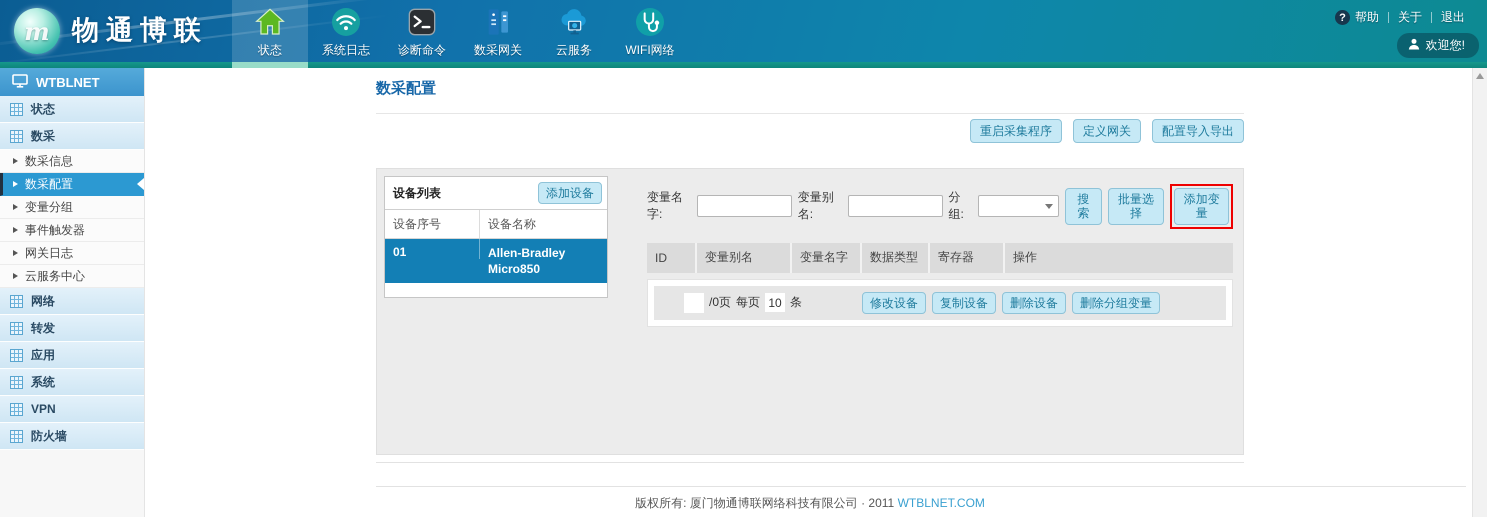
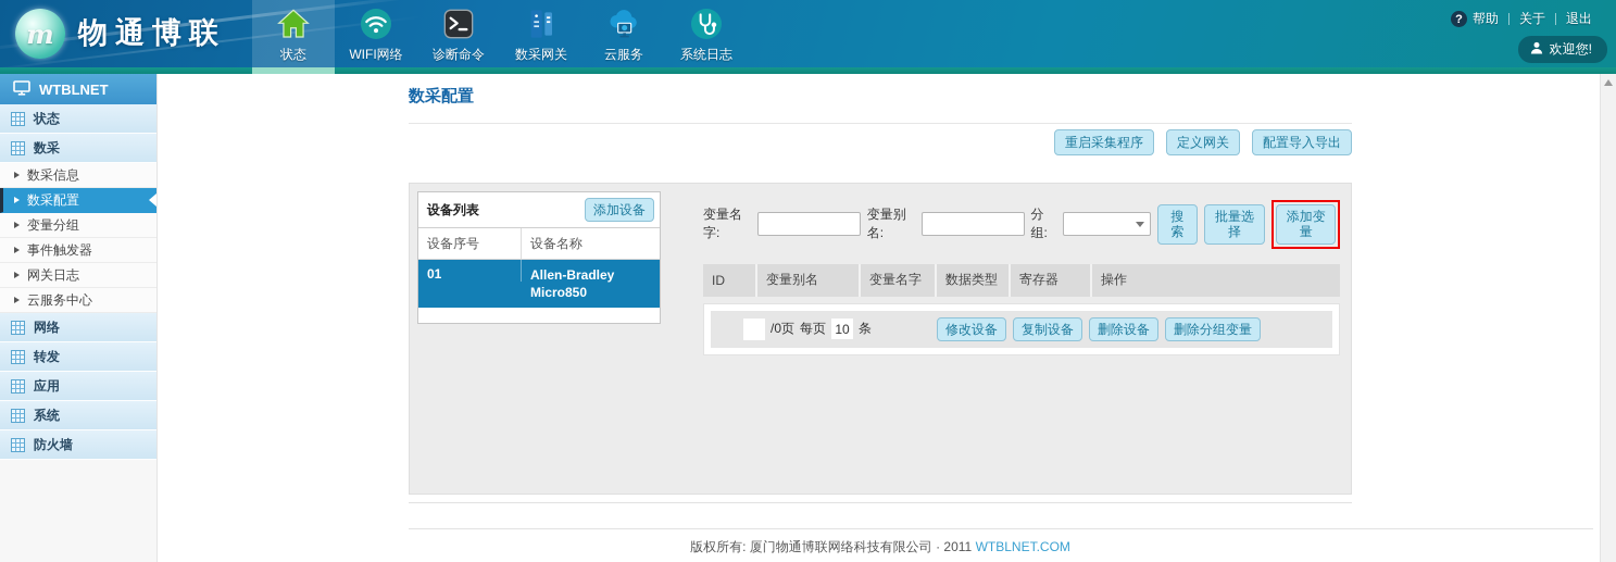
  m
  物通博联
  状态
- 系统日志
+ WIFI网络
  诊断命令
  数采网关
  云服务
- WIFI网络
+ 系统日志
  ?
  帮助
  关于
  退出
  欢迎您!
  WTBLNET
  状态
  数采
  数采信息
  数采配置
  变量分组
  事件触发器
  网关日志
  云服务中心
  网络
  转发
  应用
  系统
- VPN
  防火墙
  数采配置
  重启采集程序
  定义网关
  配置导入导出
  设备列表
  添加设备
  设备序号
  设备名称
  01
  Allen-Bradley Micro850
  变量名字:
  变量别名:
  分组:
  搜索
  批量选择
  添加变量
  ID
  变量别名
  变量名字
  数据类型
  寄存器
  操作
  /0页
  每页
  10
  条
  修改设备
  复制设备
  删除设备
  删除分组变量
  版权所有: 厦门物通博联网络科技有限公司 · 2011 WTBLNET.COM
